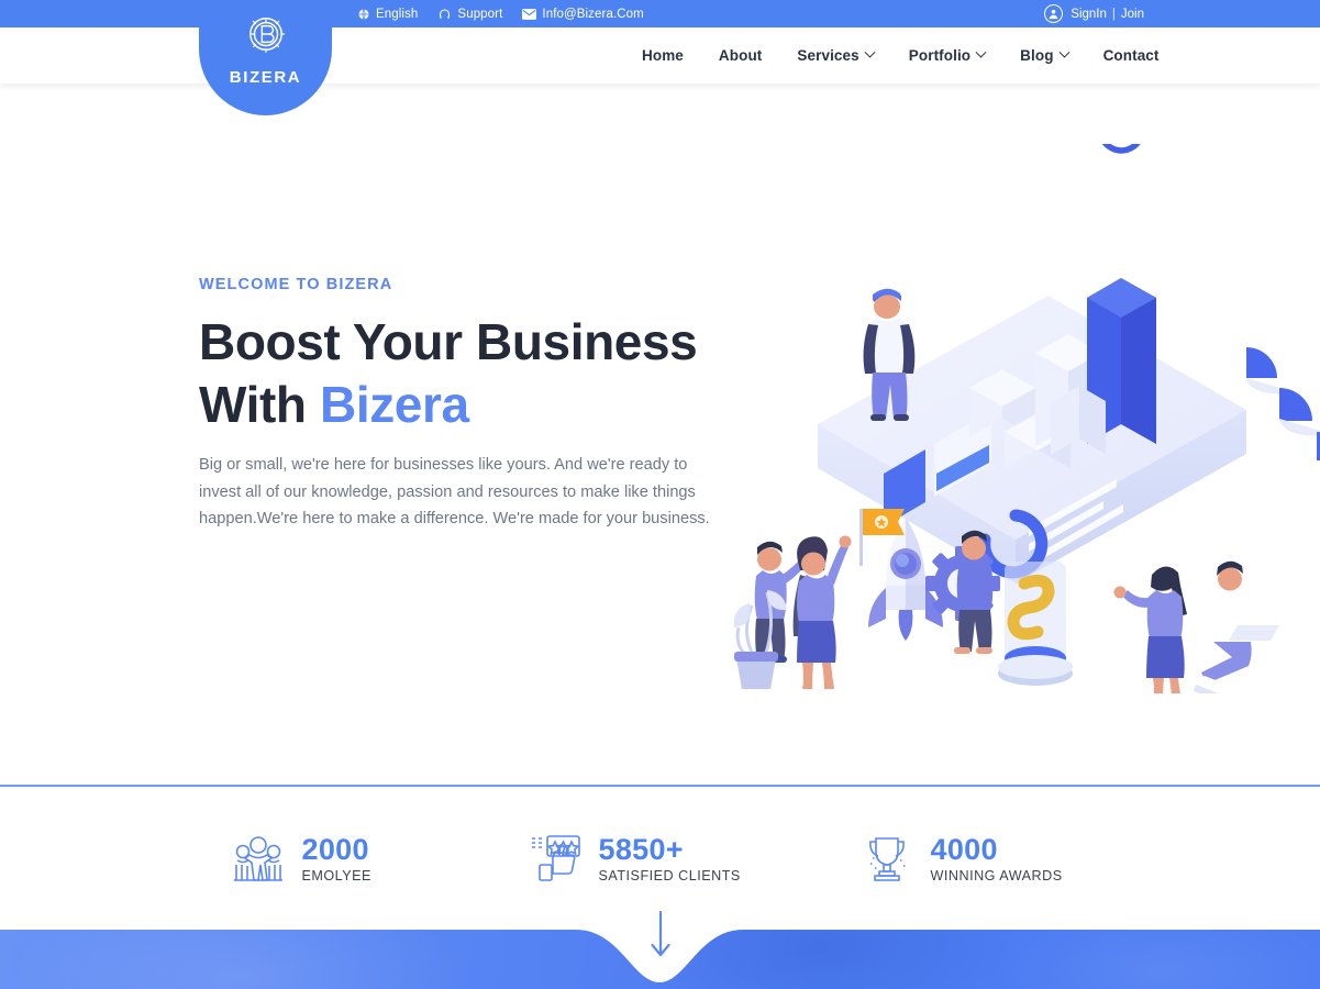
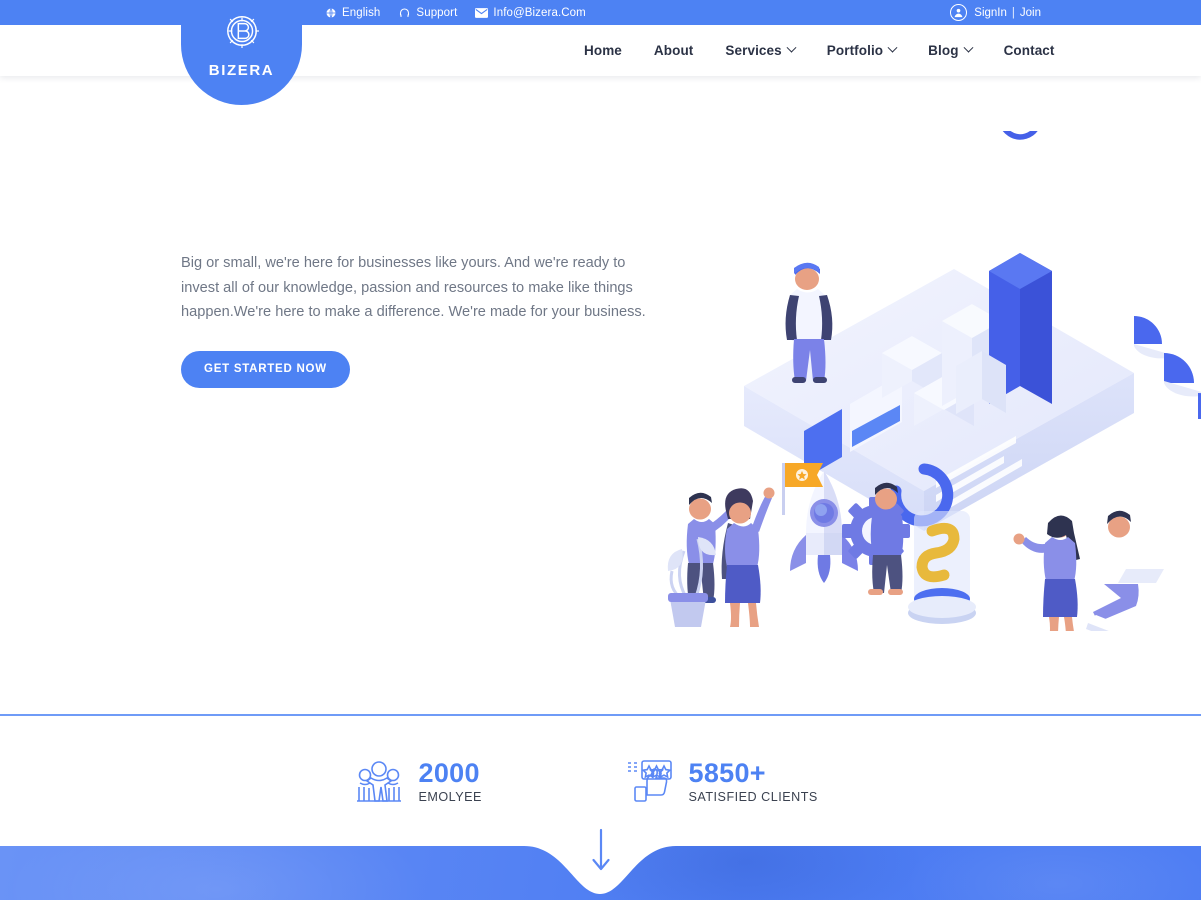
  English
  Support
  Info@Bizera.Com
  SignIn
  |
  Join
  Home
  About
  Services
  Portfolio
  Blog
  Contact
  BIZERA
- WELCOME TO BIZERA
- Boost Your Business
- With Bizera
  Big or small, we're here for businesses like yours. And we're ready to invest all of our knowledge, passion and resources to make like things happen.We're here to make a difference. We're made for your business.
+ GET STARTED NOW
  2000
  EMOLYEE
  5850+
  SATISFIED CLIENTS
- 4000
- WINNING AWARDS
